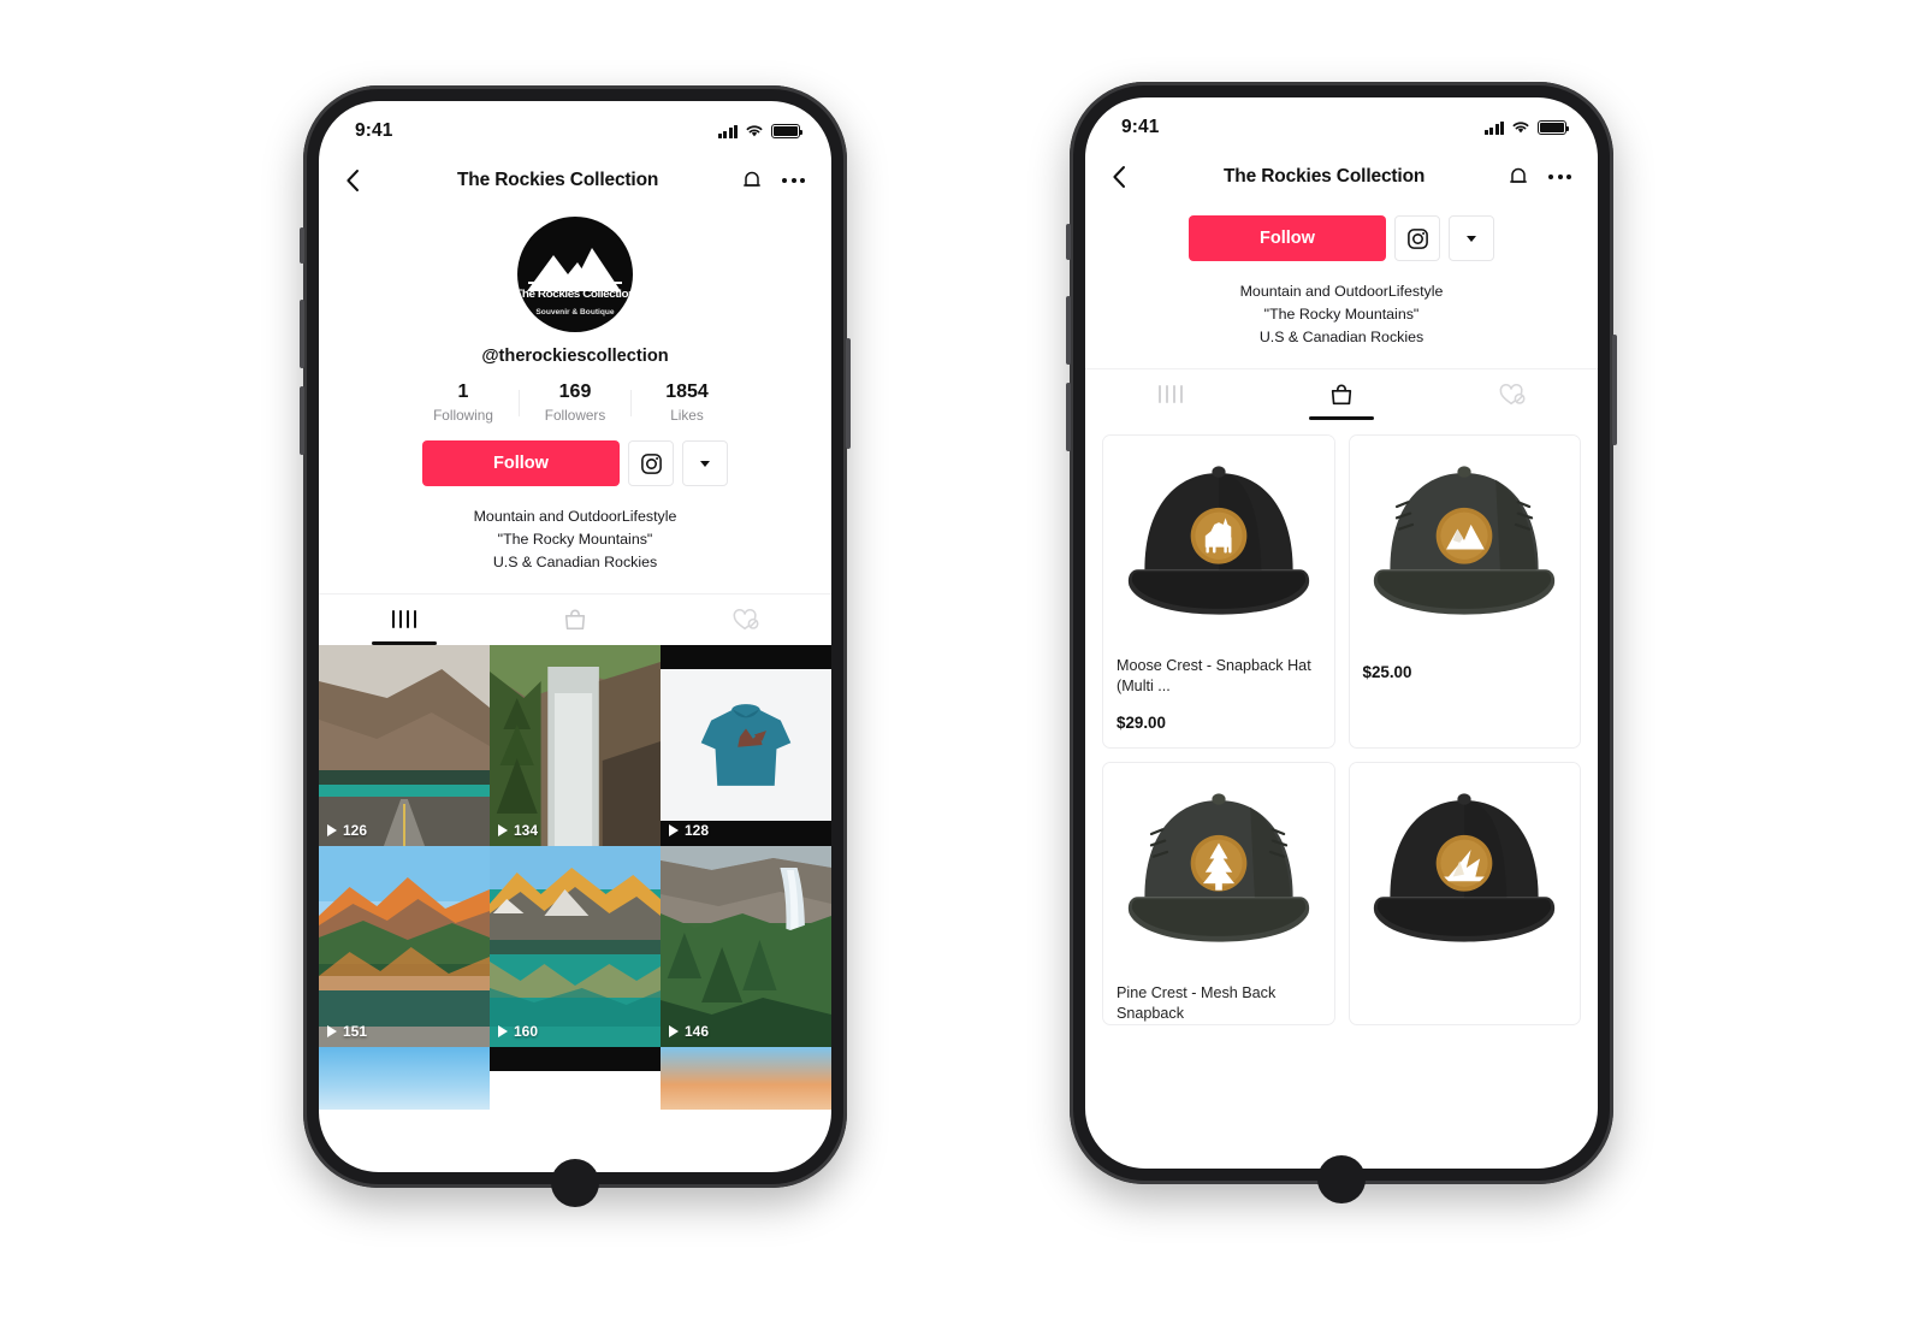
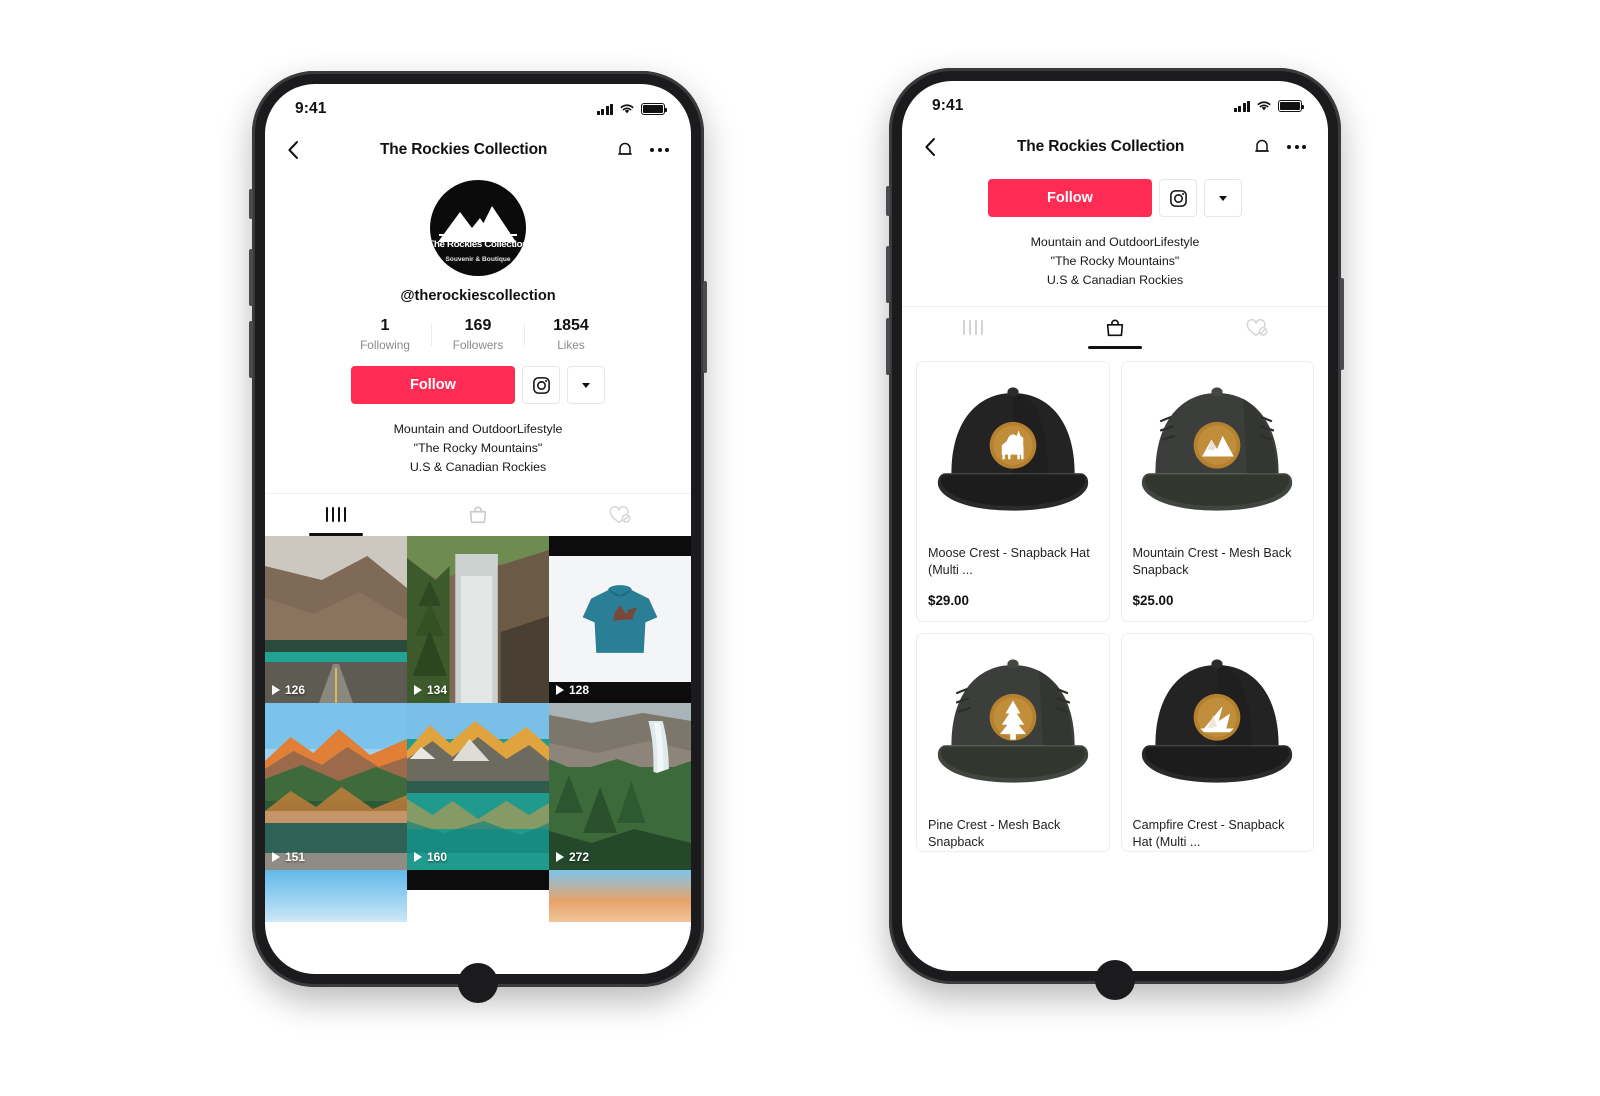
  9:41
  The Rockies Collection
  The Rockies Collection
  @therockiescollection
  1
  Following
  169
  Followers
  1854
  Likes
  Follow
  Mountain and OutdoorLifestyle
  "The Rocky Mountains"
  U.S & Canadian Rockies
  126
  134
  128
  151
  160
- 146
+ 272
  9:41
  The Rockies Collection
  Follow
  Mountain and OutdoorLifestyle
  "The Rocky Mountains"
  U.S & Canadian Rockies
  Moose Crest - Snapback Hat (Multi ...
  $29.00
+ Mountain Crest - Mesh Back Snapback
  $25.00
  Pine Crest - Mesh Back Snapback
+ Campfire Crest - Snapback Hat (Multi ...
